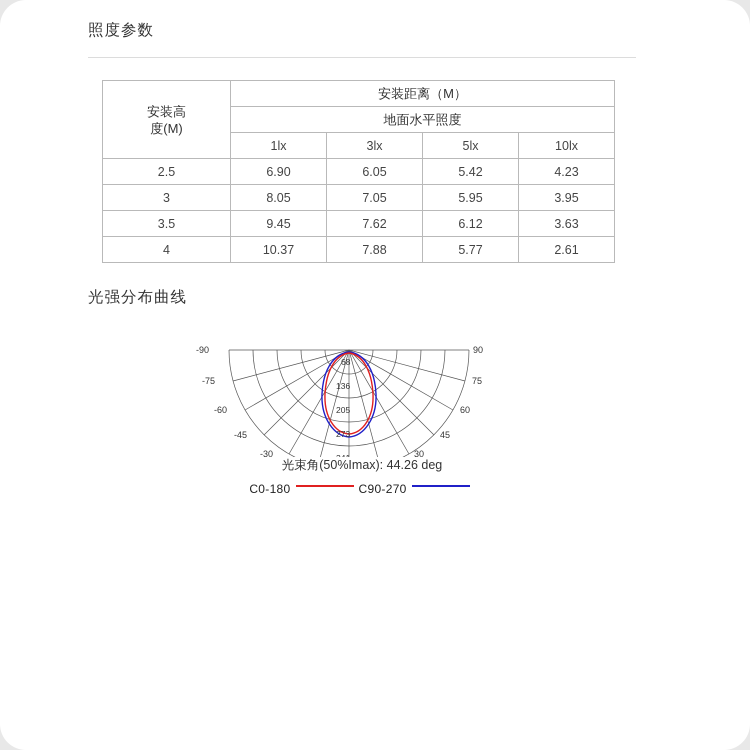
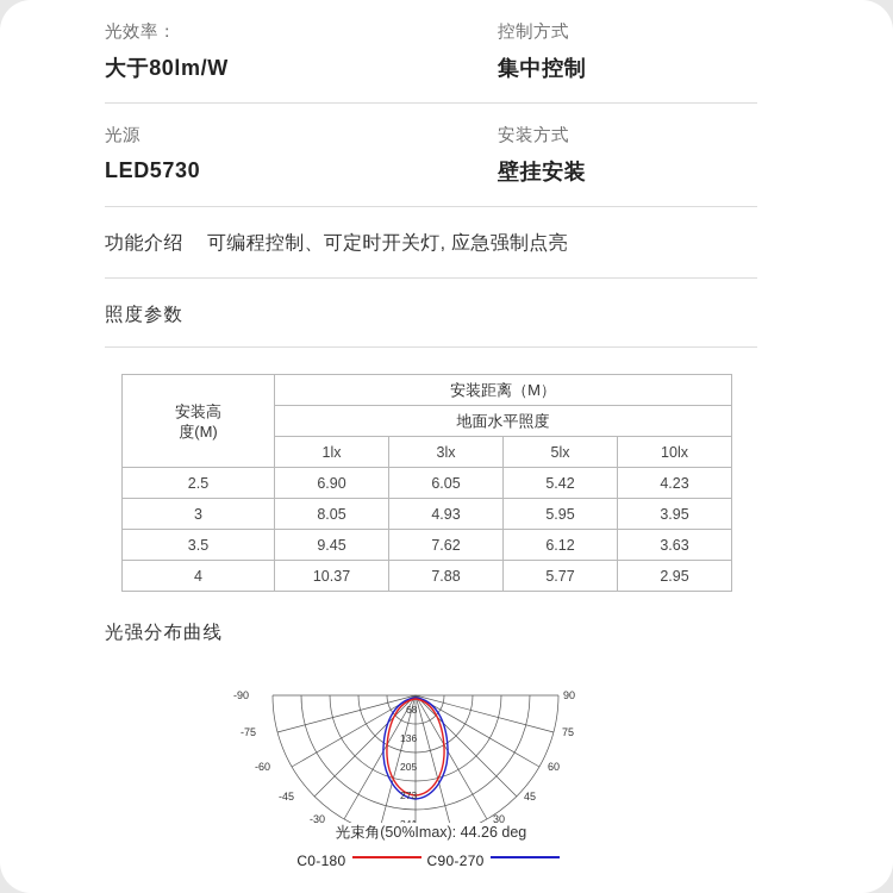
+ 光效率：
+ 大于80lm/W
+ 控制方式
+ 集中控制
+ 光源
+ LED5730
+ 安装方式
+ 壁挂安装
+ 功能介绍
+ 可编程控制、可定时开关灯, 应急强制点亮
  照度参数
  安装高 度(M)	安装距离（M）
  地面水平照度
  1lx	3lx	5lx	10lx
  2.5	6.90	6.05	5.42	4.23
- 3	8.05	7.05	5.95	3.95
+ 3	8.05	4.93	5.95	3.95
  3.5	9.45	7.62	6.12	3.63
- 4	10.37	7.88	5.77	2.61
+ 4	10.37	7.88	5.77	2.95
  光强分布曲线
  68
  136
  205
  273
  -90
  -75
  -60
  -45
  -30
  90
  75
  60
  45
  30
  光束角(50%Imax): 44.26 deg
  C0-180
  C90-270
